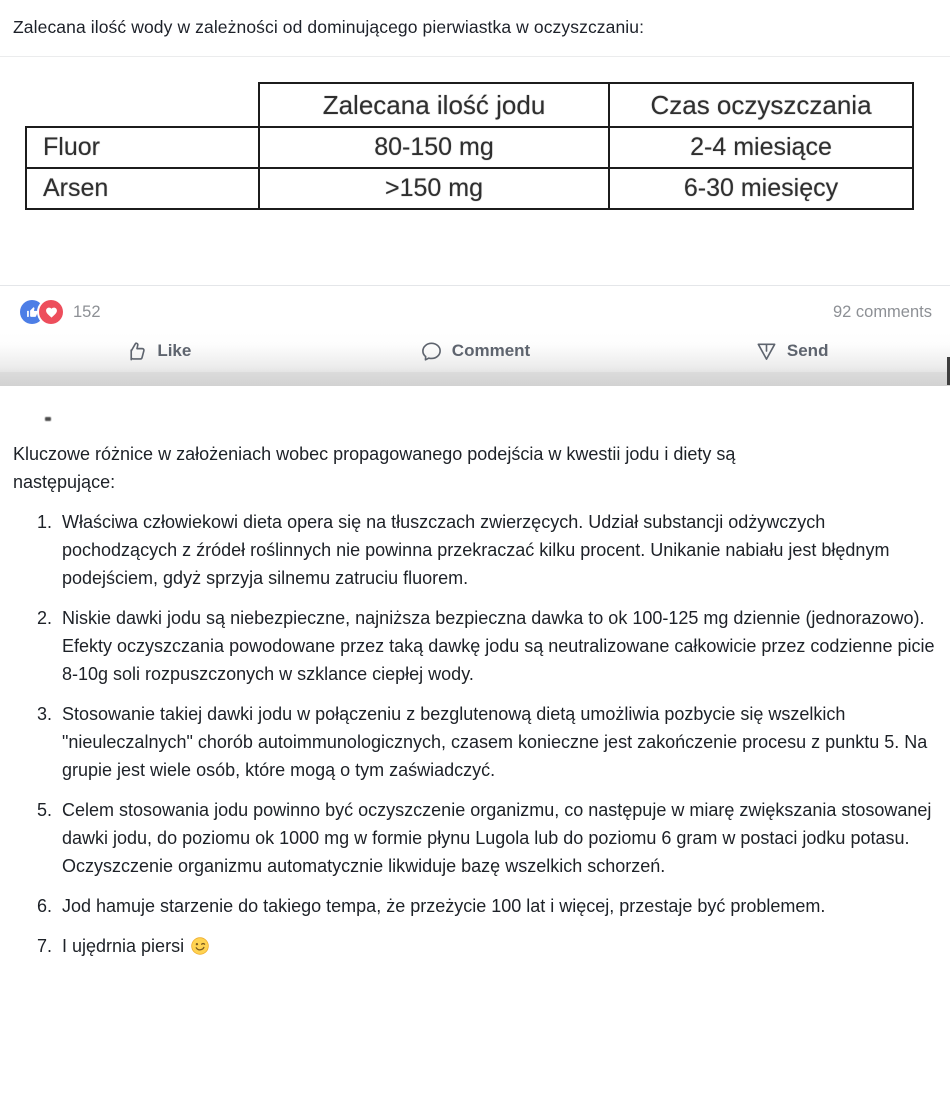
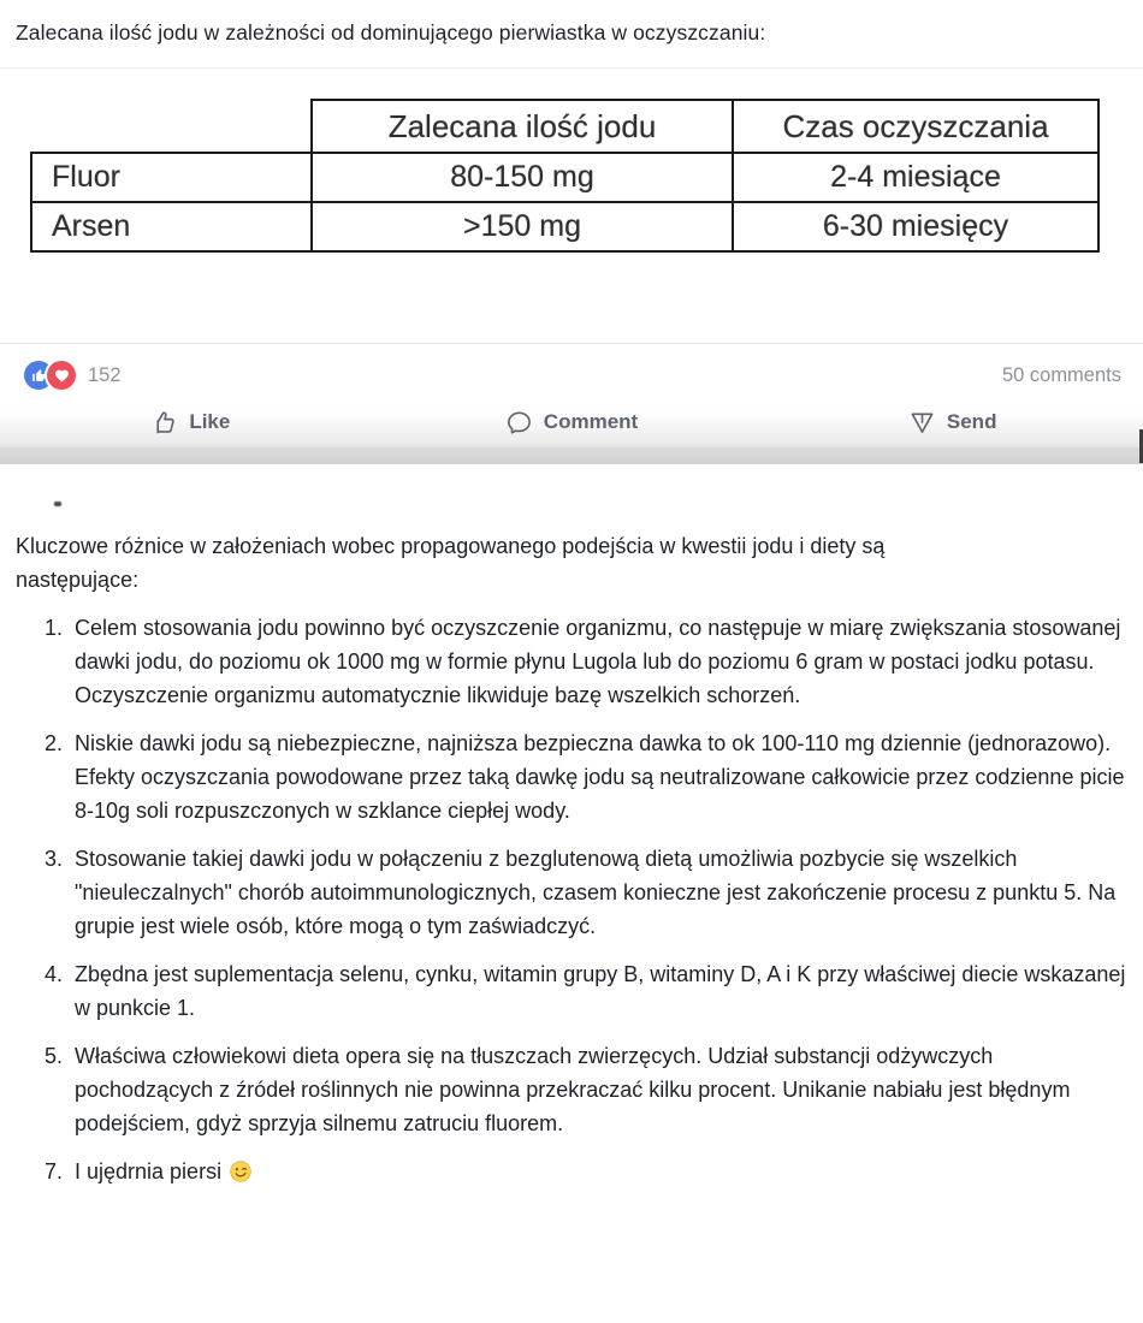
- Zalecana ilość wody w zależności od dominującego pierwiastka w oczyszczaniu:
+ Zalecana ilość jodu w zależności od dominującego pierwiastka w oczyszczaniu:
  	Zalecana ilość jodu	Czas oczyszczania
  Fluor	80-150 mg	2-4 miesiące
  Arsen	>150 mg	6-30 miesięcy
  152
- 92 comments
+ 50 comments
  Like
  Comment
  Send
  Kluczowe różnice w założeniach wobec propagowanego podejścia w kwestii jodu i diety są następujące:
  1.
- Właściwa człowiekowi dieta opera się na tłuszczach zwierzęcych. Udział substancji odżywczych pochodzących z źródeł roślinnych nie powinna przekraczać kilku procent. Unikanie nabiału jest błędnym podejściem, gdyż sprzyja silnemu zatruciu fluorem.
+ Celem stosowania jodu powinno być oczyszczenie organizmu, co następuje w miarę zwiększania stosowanej dawki jodu, do poziomu ok 1000 mg w formie płynu Lugola lub do poziomu 6 gram w postaci jodku potasu. Oczyszczenie organizmu automatycznie likwiduje bazę wszelkich schorzeń.
  2.
- Niskie dawki jodu są niebezpieczne, najniższa bezpieczna dawka to ok 100-125 mg dziennie (jednorazowo). Efekty oczyszczania powodowane przez taką dawkę jodu są neutralizowane całkowicie przez codzienne picie 8-10g soli rozpuszczonych w szklance ciepłej wody.
+ Niskie dawki jodu są niebezpieczne, najniższa bezpieczna dawka to ok 100-110 mg dziennie (jednorazowo). Efekty oczyszczania powodowane przez taką dawkę jodu są neutralizowane całkowicie przez codzienne picie 8-10g soli rozpuszczonych w szklance ciepłej wody.
  3.
  Stosowanie takiej dawki jodu w połączeniu z bezglutenową dietą umożliwia pozbycie się wszelkich "nieuleczalnych" chorób autoimmunologicznych, czasem konieczne jest zakończenie procesu z punktu 5. Na grupie jest wiele osób, które mogą o tym zaświadczyć.
+ 4.
+ Zbędna jest suplementacja selenu, cynku, witamin grupy B, witaminy D, A i K przy właściwej diecie wskazanej w punkcie 1.
  5.
- Celem stosowania jodu powinno być oczyszczenie organizmu, co następuje w miarę zwiększania stosowanej dawki jodu, do poziomu ok 1000 mg w formie płynu Lugola lub do poziomu 6 gram w postaci jodku potasu. Oczyszczenie organizmu automatycznie likwiduje bazę wszelkich schorzeń.
+ Właściwa człowiekowi dieta opera się na tłuszczach zwierzęcych. Udział substancji odżywczych pochodzących z źródeł roślinnych nie powinna przekraczać kilku procent. Unikanie nabiału jest błędnym podejściem, gdyż sprzyja silnemu zatruciu fluorem.
- 6.
- Jod hamuje starzenie do takiego tempa, że przeżycie 100 lat i więcej, przestaje być problemem.
  7.
  I ujędrnia piersi
